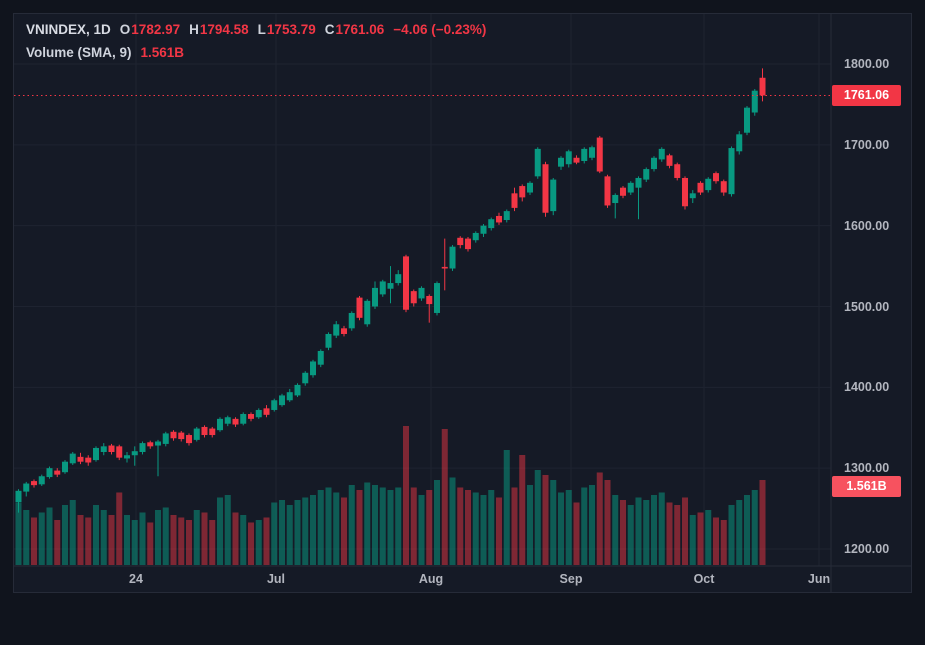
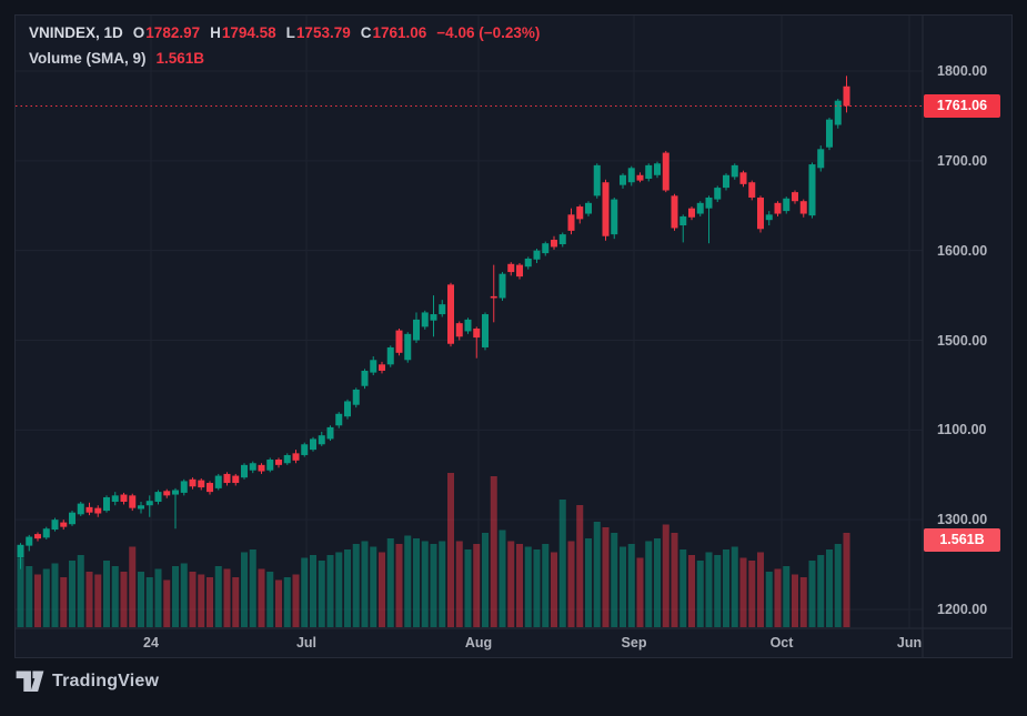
  VNINDEX, 1D
  O
  1782.97
  H
  1794.58
  L
  1753.79
  C
  1761.06
  −4.06 (−0.23%)
  Volume (SMA, 9)
  1.561B
  1800.00
  1700.00
  1600.00
  1500.00
- 1400.00
+ 1100.00
  1300.00
  1200.00
  24
  Jul
  Aug
  Sep
  Oct
  Jun
  1761.06
  1.561B
+ TradingView
